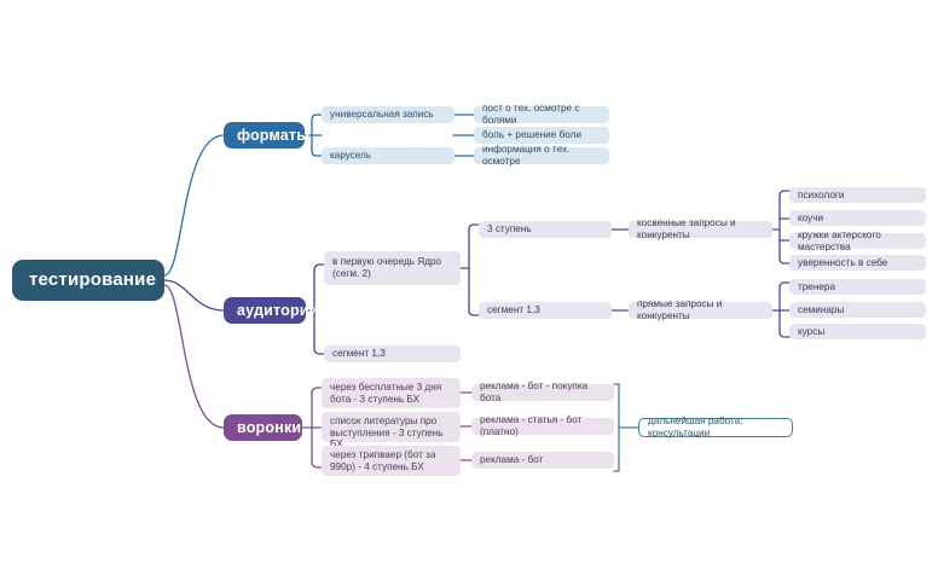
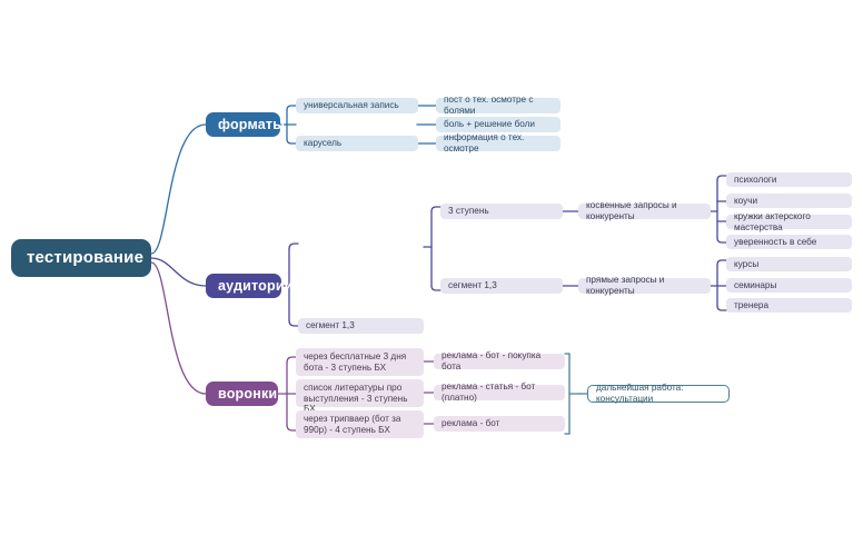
  тестирование
  форматы
  универсальная запись
  карусель
  пост о тех. осмотре с болями
  боль + решение боли
  информация о тех. осмотре
  аудитории
- в первую очередь Ядро (сегм. 2)
  сегмент 1,3
  3 ступень
  сегмент 1,3
  косвенные запросы и конкуренты
  прямые запросы и конкуренты
  психологи
  коучи
  кружки актерского мастерства
  уверенность в себе
- тренера
+ курсы
  семинары
- курсы
+ тренера
  воронки
  через бесплатные 3 дня бота - 3 ступень БХ
  список литературы про выступления - 3 ступень БХ
  через трипваер (бот за 990р) - 4 ступень БХ
  реклама - бот - покупка бота
  реклама - статья - бот (платно)
  реклама - бот
  дальнейшая работа: консультации
